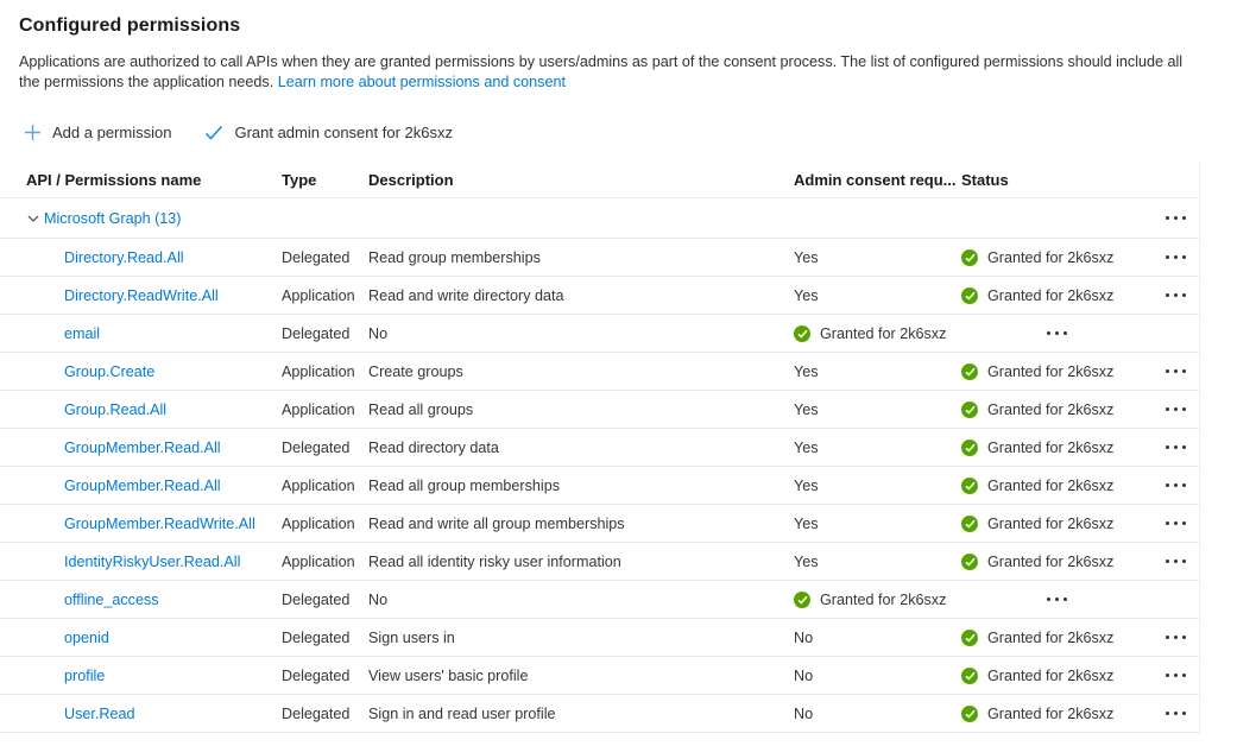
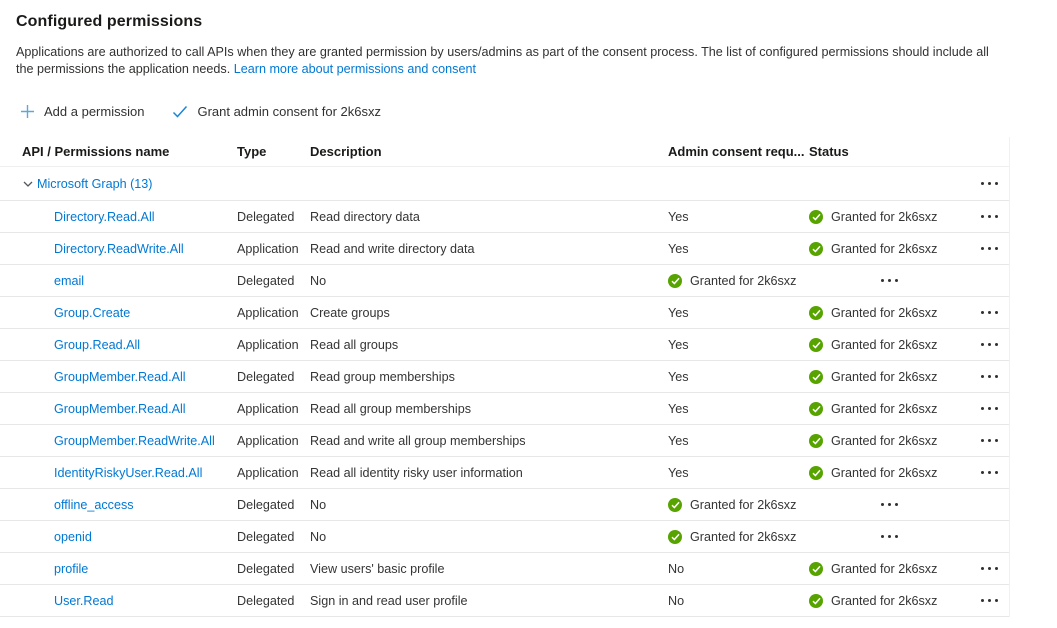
  Configured permissions
- Applications are authorized to call APIs when they are granted permissions by users/admins as part of the consent process. The list of configured permissions should include all the permissions the application needs. Learn more about permissions and consent
+ Applications are authorized to call APIs when they are granted permission by users/admins as part of the consent process. The list of configured permissions should include all the permissions the application needs. Learn more about permissions and consent
  Add a permission
  Grant admin consent for 2k6sxz
  API / Permissions name
  Type
  Description
  Admin consent requ...
  Status
  Microsoft Graph (13)
  Directory.Read.All
  Delegated
- Read group memberships
+ Read directory data
  Yes
  Granted for 2k6sxz
  Directory.ReadWrite.All
  Application
  Read and write directory data
  Yes
  Granted for 2k6sxz
  email
  Delegated
  No
  Granted for 2k6sxz
  Group.Create
  Application
  Create groups
  Yes
  Granted for 2k6sxz
  Group.Read.All
  Application
  Read all groups
  Yes
  Granted for 2k6sxz
  GroupMember.Read.All
  Delegated
- Read directory data
+ Read group memberships
  Yes
  Granted for 2k6sxz
  GroupMember.Read.All
  Application
  Read all group memberships
  Yes
  Granted for 2k6sxz
  GroupMember.ReadWrite.All
  Application
  Read and write all group memberships
  Yes
  Granted for 2k6sxz
  IdentityRiskyUser.Read.All
  Application
  Read all identity risky user information
  Yes
  Granted for 2k6sxz
  offline_access
  Delegated
  No
  Granted for 2k6sxz
  openid
  Delegated
- Sign users in
  No
  Granted for 2k6sxz
  profile
  Delegated
  View users' basic profile
  No
  Granted for 2k6sxz
  User.Read
  Delegated
  Sign in and read user profile
  No
  Granted for 2k6sxz
